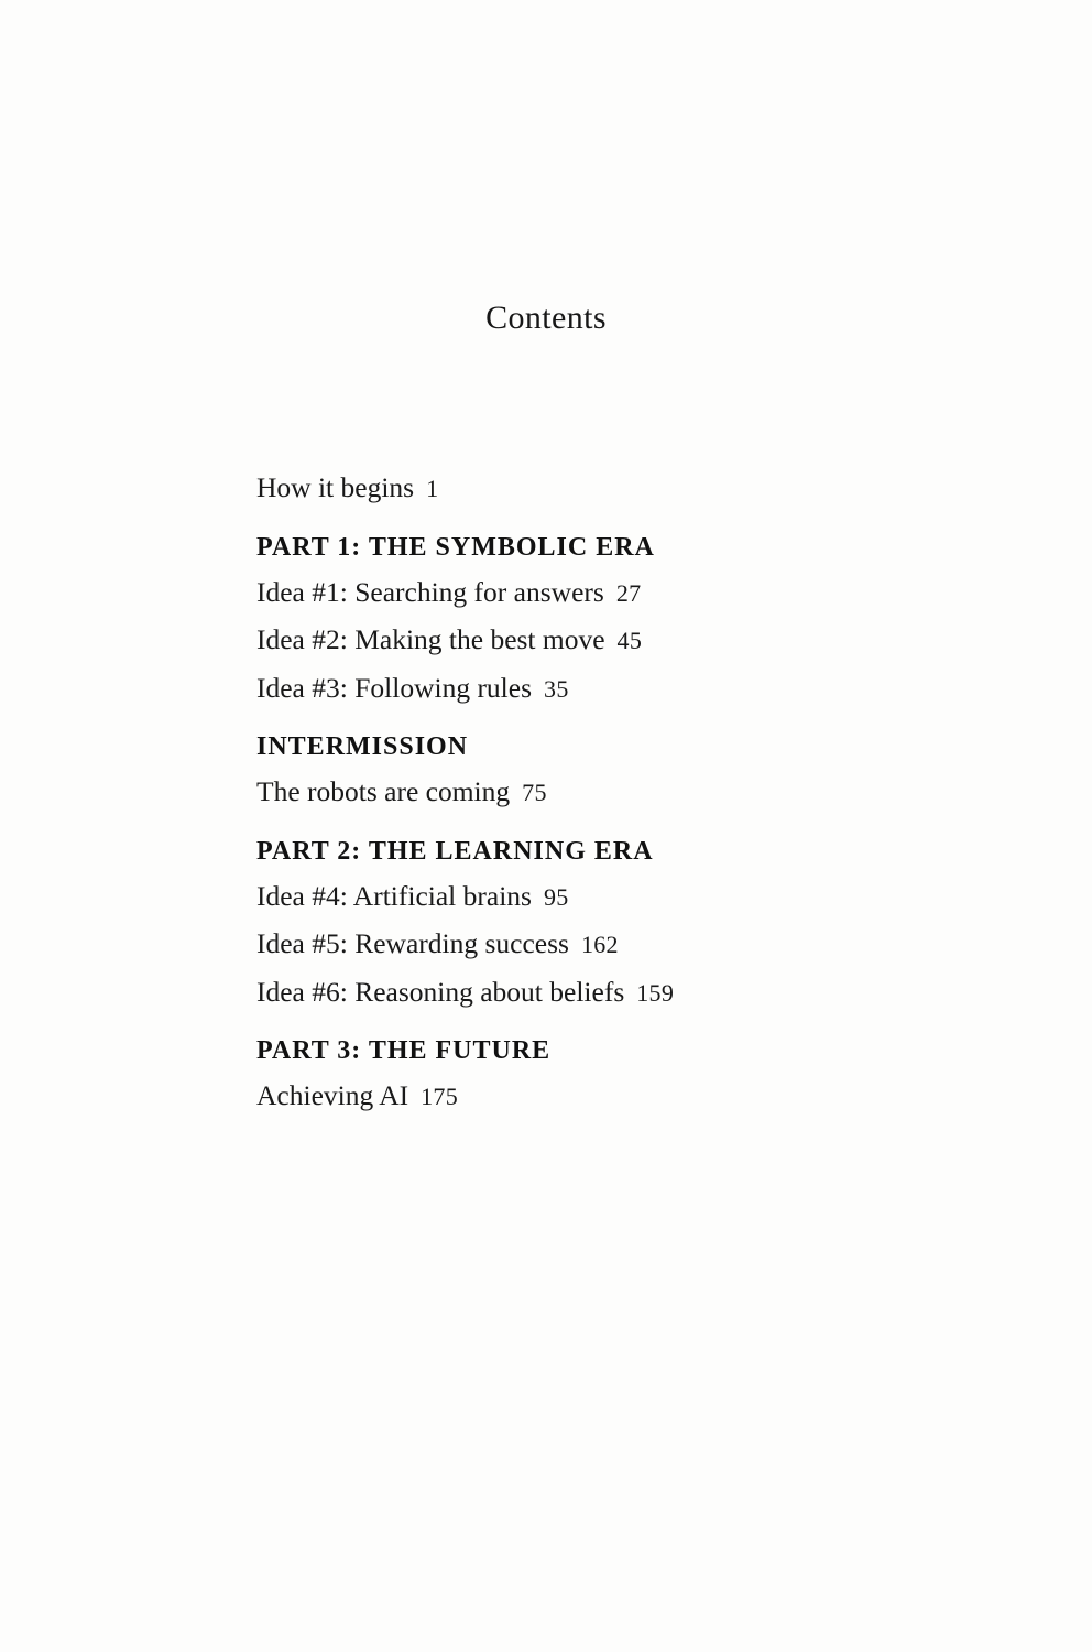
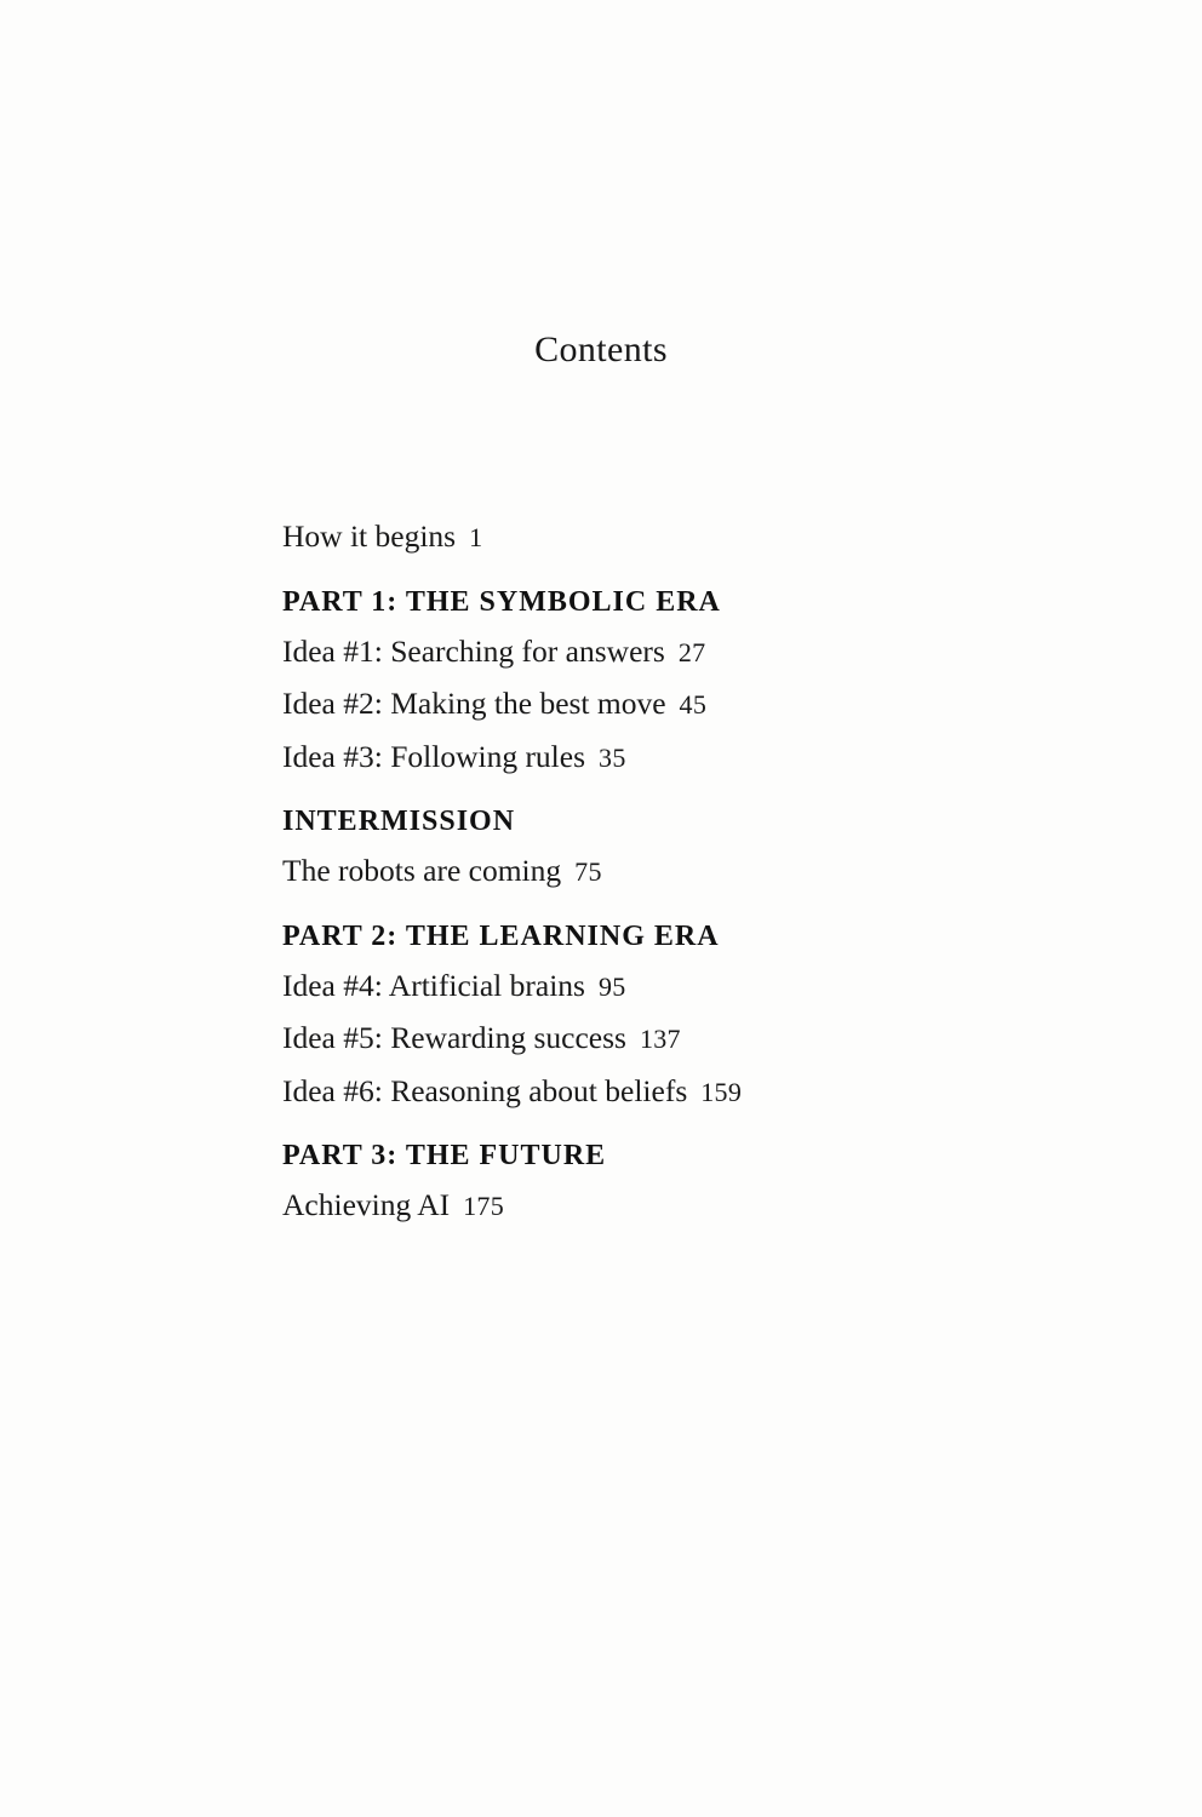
  Contents
  How it begins 1
  PART 1: THE SYMBOLIC ERA
  Idea #1: Searching for answers 27
  Idea #2: Making the best move 45
  Idea #3: Following rules 35
  INTERMISSION
  The robots are coming 75
  PART 2: THE LEARNING ERA
  Idea #4: Artificial brains 95
- Idea #5: Rewarding success 162
+ Idea #5: Rewarding success 137
  Idea #6: Reasoning about beliefs 159
  PART 3: THE FUTURE
  Achieving AI 175
